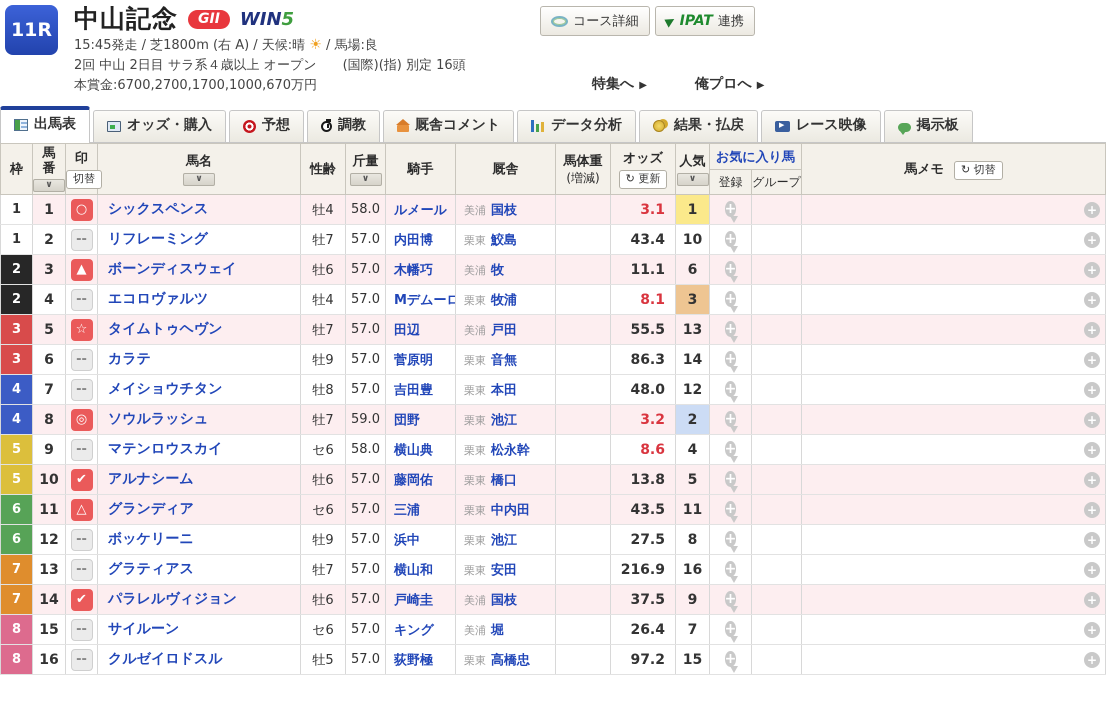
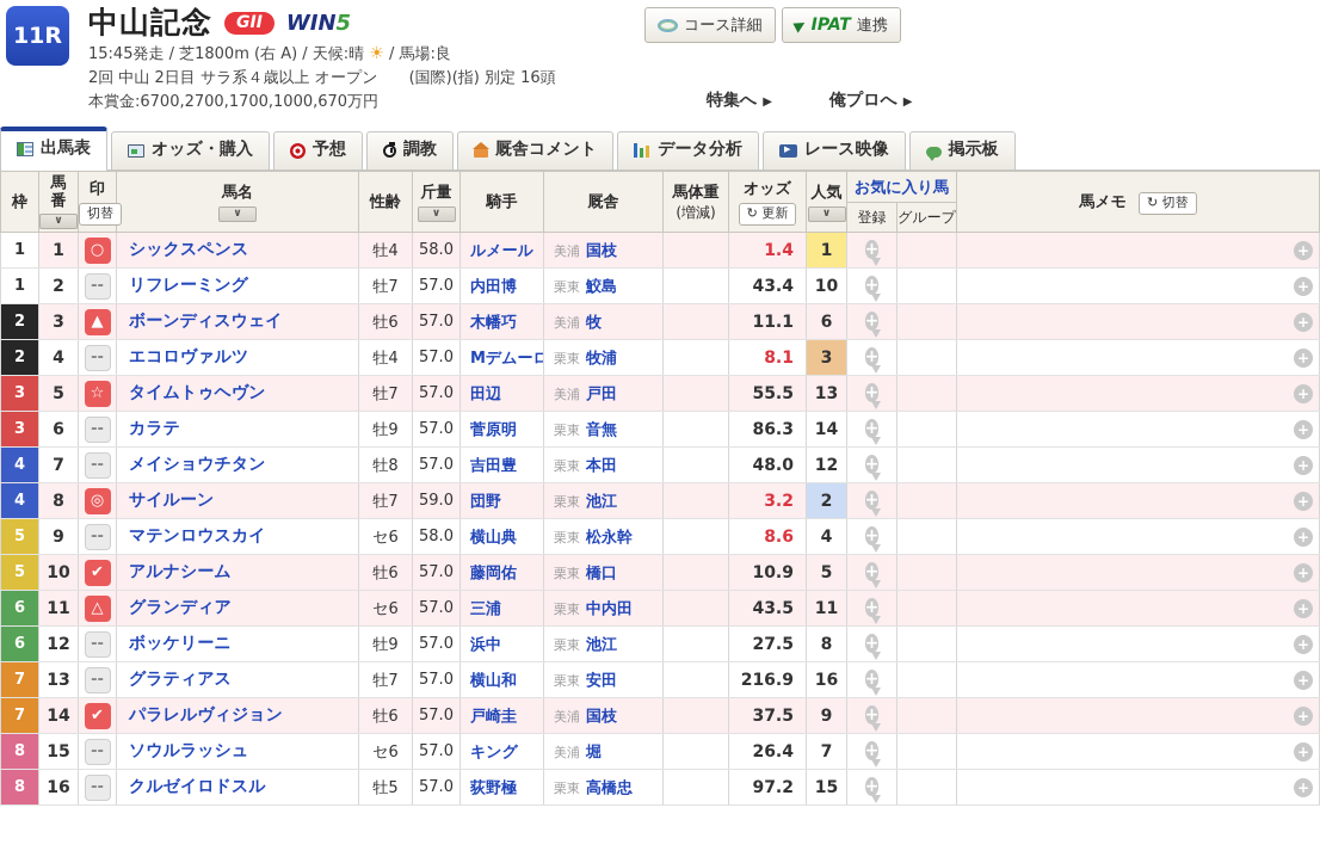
  11R
  中山記念
  GII
  WIN5
  15:45発走 / 芝1800m (右 A) / 天候:晴 ☀ / 馬場:良
  2回 中山 2日目 サラ系４歳以上 オープン (国際)(指) 別定 16頭
  本賞金:6700,2700,1700,1000,670万円
  コース詳細
  IPAT
  連携
  特集へ ▶
  俺プロへ ▶
  出馬表
  オッズ・購入
  予想
  調教
  厩舎コメント
  データ分析
- 結果・払戻
  レース映像
  掲示板
  枠	馬番 ∨	印 切替	馬名 ∨	性齢	斤量 ∨	騎手	厩舎	馬体重 (増減)	オッズ ↻ 更新	人気 ∨	お気に入り馬	馬メモ ↻ 切替
  登録	グループ
- 1	1	○	シックスペンス	牡4	58.0	ルメール	美浦 国枝		3.1	1	+		+
+ 1	1	○	シックスペンス	牡4	58.0	ルメール	美浦 国枝		1.4	1	+		+
  1	2	--	リフレーミング	牡7	57.0	内田博	栗東 鮫島		43.4	10	+		+
  2	3	▲	ボーンディスウェイ	牡6	57.0	木幡巧	美浦 牧		11.1	6	+		+
  2	4	--	エコロヴァルツ	牡4	57.0	Mデムーロ	栗東 牧浦		8.1	3	+		+
  3	5	☆	タイムトゥヘヴン	牡7	57.0	田辺	美浦 戸田		55.5	13	+		+
  3	6	--	カラテ	牡9	57.0	菅原明	栗東 音無		86.3	14	+		+
  4	7	--	メイショウチタン	牡8	57.0	吉田豊	栗東 本田		48.0	12	+		+
- 4	8	◎	ソウルラッシュ	牡7	59.0	団野	栗東 池江		3.2	2	+		+
+ 4	8	◎	サイルーン	牡7	59.0	団野	栗東 池江		3.2	2	+		+
  5	9	--	マテンロウスカイ	セ6	58.0	横山典	栗東 松永幹		8.6	4	+		+
- 5	10	✔	アルナシーム	牡6	57.0	藤岡佑	栗東 橋口		13.8	5	+		+
+ 5	10	✔	アルナシーム	牡6	57.0	藤岡佑	栗東 橋口		10.9	5	+		+
  6	11	△	グランディア	セ6	57.0	三浦	栗東 中内田		43.5	11	+		+
  6	12	--	ボッケリーニ	牡9	57.0	浜中	栗東 池江		27.5	8	+		+
  7	13	--	グラティアス	牡7	57.0	横山和	栗東 安田		216.9	16	+		+
  7	14	✔	パラレルヴィジョン	牡6	57.0	戸崎圭	美浦 国枝		37.5	9	+		+
- 8	15	--	サイルーン	セ6	57.0	キング	美浦 堀		26.4	7	+		+
+ 8	15	--	ソウルラッシュ	セ6	57.0	キング	美浦 堀		26.4	7	+		+
  8	16	--	クルゼイロドスル	牡5	57.0	荻野極	栗東 高橋忠		97.2	15	+		+
